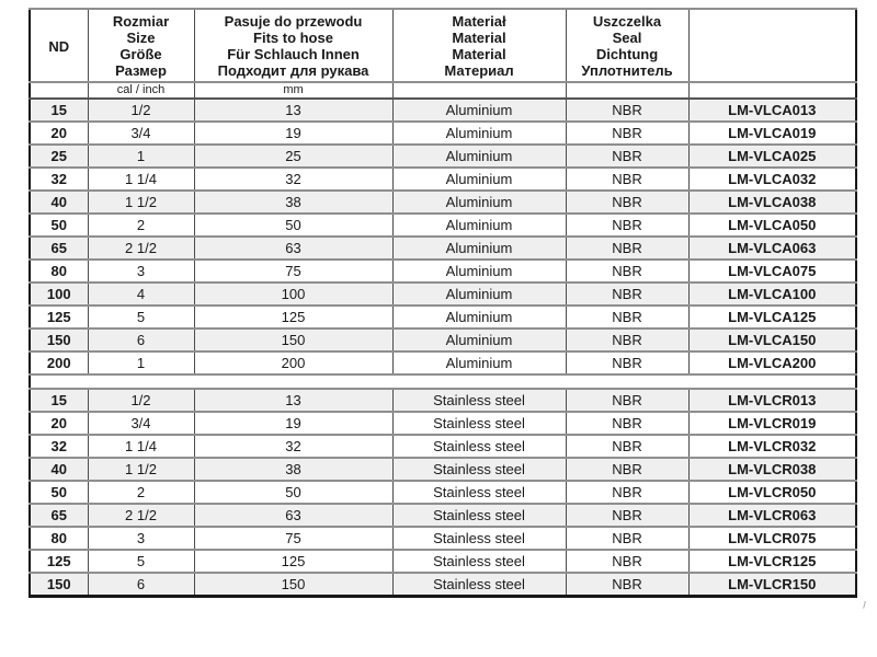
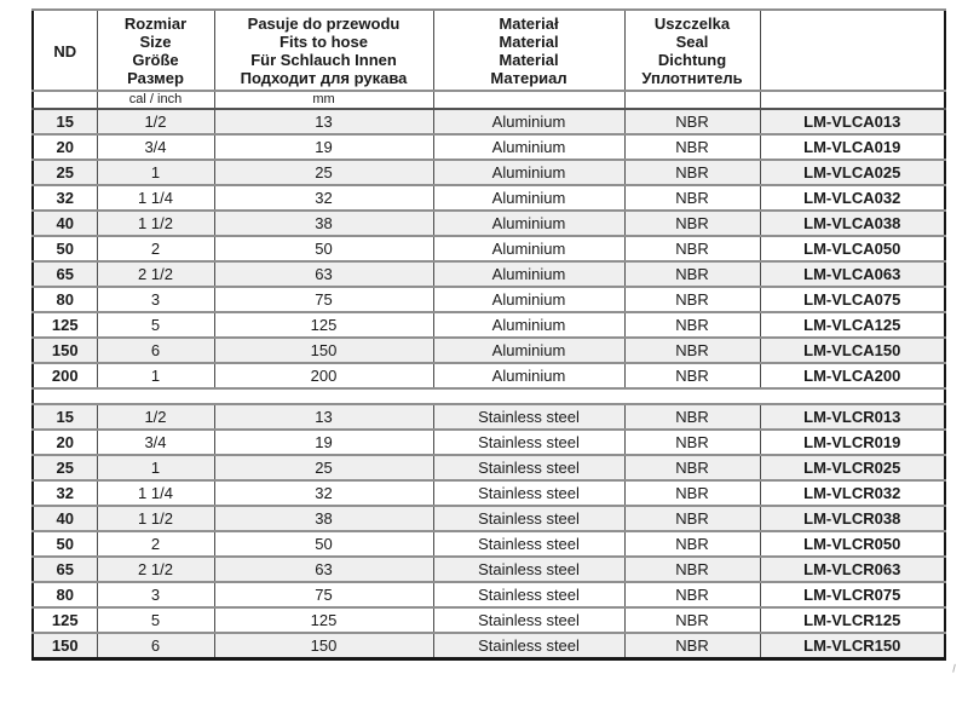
  ND	RozmiarSizeGrößeРазмер	Pasuje do przewoduFits to hoseFür Schlauch InnenПодходит для рукава	MateriałMaterialMaterialМатериал	UszczelkaSealDichtungУплотнитель
  	cal / inch	mm
  15	1/2	13	Aluminium	NBR	LM-VLCA013
  20	3/4	19	Aluminium	NBR	LM-VLCA019
  25	1	25	Aluminium	NBR	LM-VLCA025
  32	1 1/4	32	Aluminium	NBR	LM-VLCA032
  40	1 1/2	38	Aluminium	NBR	LM-VLCA038
  50	2	50	Aluminium	NBR	LM-VLCA050
  65	2 1/2	63	Aluminium	NBR	LM-VLCA063
  80	3	75	Aluminium	NBR	LM-VLCA075
- 100	4	100	Aluminium	NBR	LM-VLCA100
  125	5	125	Aluminium	NBR	LM-VLCA125
  150	6	150	Aluminium	NBR	LM-VLCA150
  200	1	200	Aluminium	NBR	LM-VLCA200
  15	1/2	13	Stainless steel	NBR	LM-VLCR013
  20	3/4	19	Stainless steel	NBR	LM-VLCR019
+ 25	1	25	Stainless steel	NBR	LM-VLCR025
  32	1 1/4	32	Stainless steel	NBR	LM-VLCR032
  40	1 1/2	38	Stainless steel	NBR	LM-VLCR038
  50	2	50	Stainless steel	NBR	LM-VLCR050
  65	2 1/2	63	Stainless steel	NBR	LM-VLCR063
  80	3	75	Stainless steel	NBR	LM-VLCR075
  125	5	125	Stainless steel	NBR	LM-VLCR125
  150	6	150	Stainless steel	NBR	LM-VLCR150
